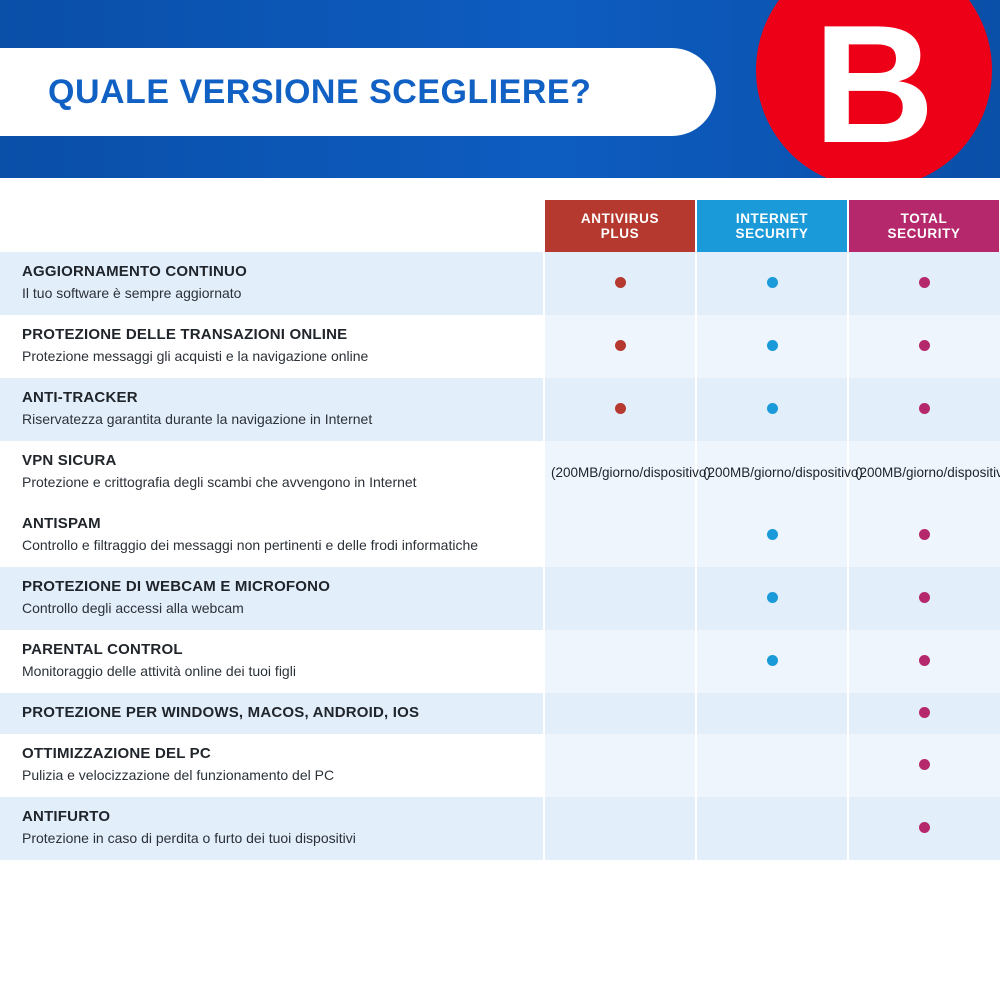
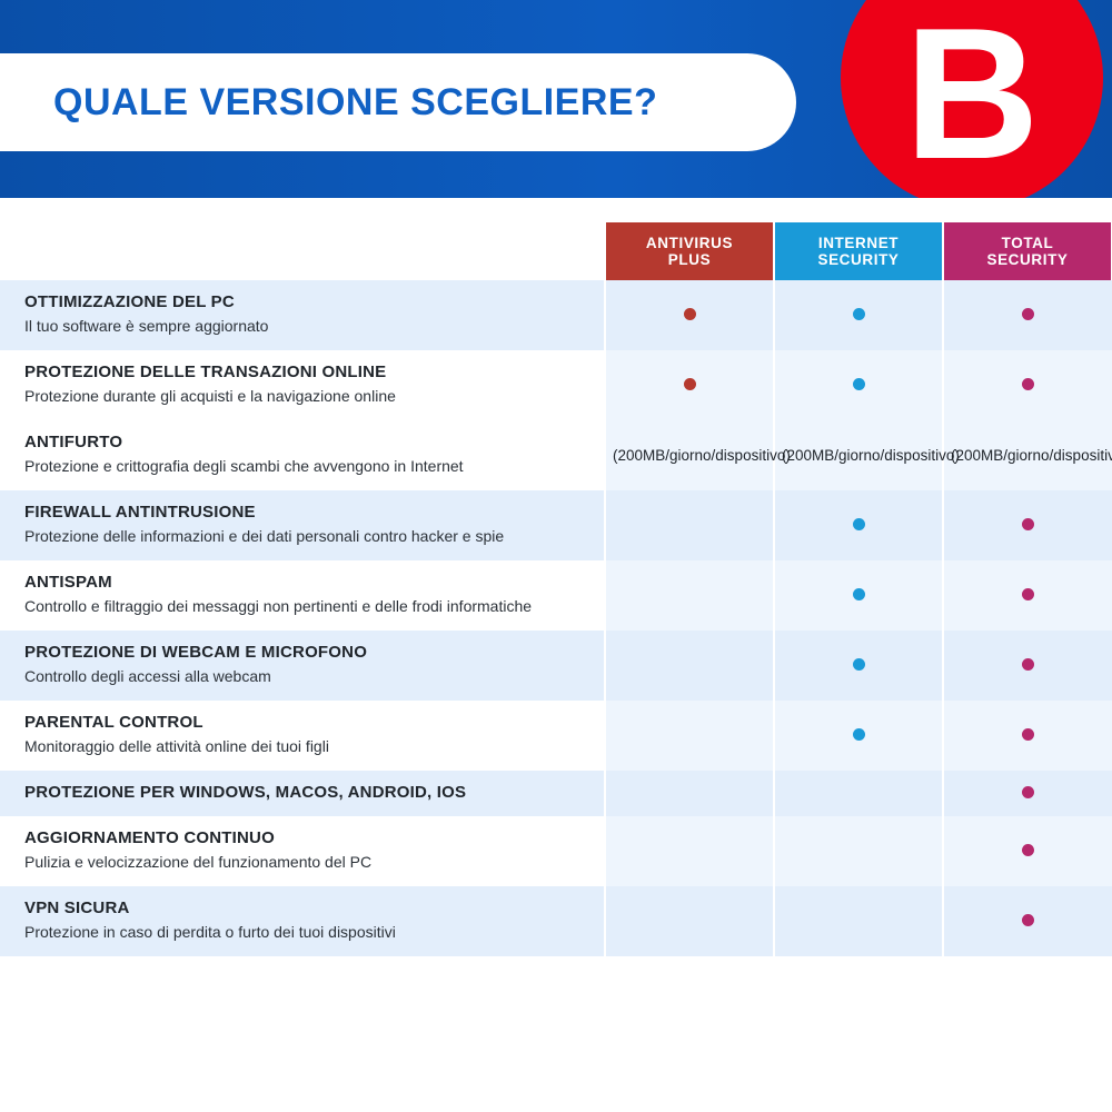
  QUALE VERSIONE SCEGLIERE?
  B
  	ANTIVIRUS PLUS	INTERNET SECURITY	TOTAL SECURITY
- AGGIORNAMENTO CONTINUOIl tuo software è sempre aggiornato
+ OTTIMIZZAZIONE DEL PCIl tuo software è sempre aggiornato
- PROTEZIONE DELLE TRANSAZIONI ONLINEProtezione messaggi gli acquisti e la navigazione online
+ PROTEZIONE DELLE TRANSAZIONI ONLINEProtezione durante gli acquisti e la navigazione online
- ANTI-TRACKERRiservatezza garantita durante la navigazione in Internet
- VPN SICURAProtezione e crittografia degli scambi che avvengono in Internet	(200MB/giorno/dispositiv	(200MB/giorno/dispositiv	(200MB/giorno/dispositiv
+ ANTIFURTOProtezione e crittografia degli scambi che avvengono in Internet	(200MB/giorno/dispositiv	(200MB/giorno/dispositiv	(200MB/giorno/dispositiv
+ FIREWALL ANTINTRUSIONEProtezione delle informazioni e dei dati personali contro hacker e spie
  ANTISPAMControllo e filtraggio dei messaggi non pertinenti e delle frodi informatiche
  PROTEZIONE DI WEBCAM E MICROFONOControllo degli accessi alla webcam
  PARENTAL CONTROLMonitoraggio delle attività online dei tuoi figli
  PROTEZIONE PER WINDOWS, MACOS, ANDROID, IOS
- OTTIMIZZAZIONE DEL PCPulizia e velocizzazione del funzionamento del PC
+ AGGIORNAMENTO CONTINUOPulizia e velocizzazione del funzionamento del PC
- ANTIFURTOProtezione in caso di perdita o furto dei tuoi dispositivi
+ VPN SICURAProtezione in caso di perdita o furto dei tuoi dispositivi
